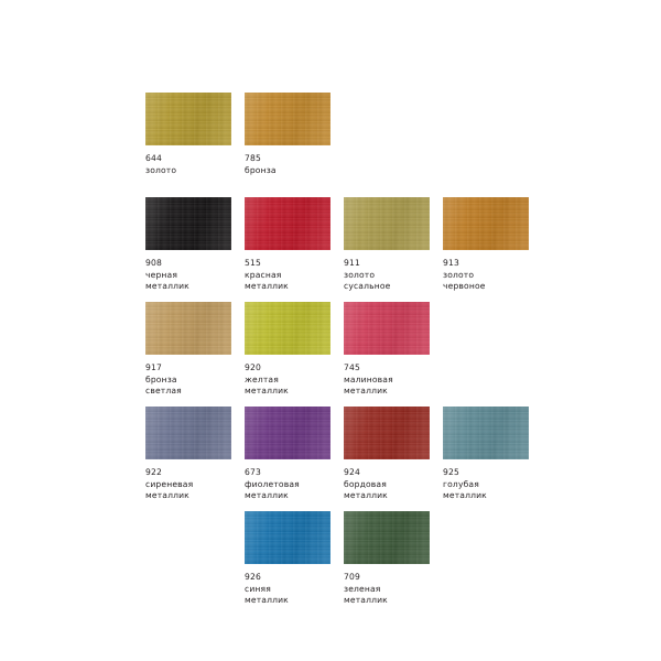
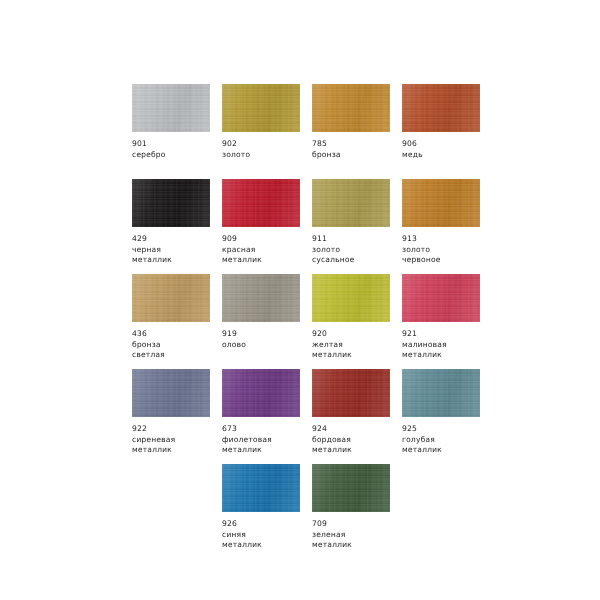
+ 901
+ серебро
- 644
+ 902
  золото
  785
  бронза
+ 906
+ медь
- 908
+ 429
  черная
  металлик
- 515
+ 909
  красная
  металлик
  911
  золото
  сусальное
  913
  золото
  червоное
- 917
+ 436
  бронза
  светлая
+ 919
+ олово
  920
  желтая
  металлик
- 745
+ 921
  малиновая
  металлик
  922
  сиреневая
  металлик
  673
  фиолетовая
  металлик
  924
  бордовая
  металлик
  925
  голубая
  металлик
  926
  синяя
  металлик
  709
  зеленая
  металлик
